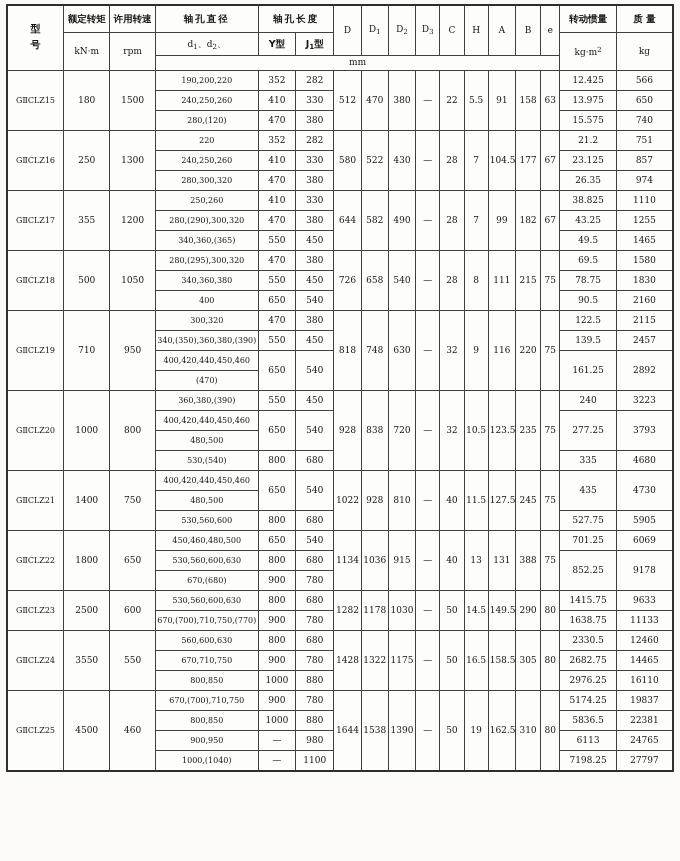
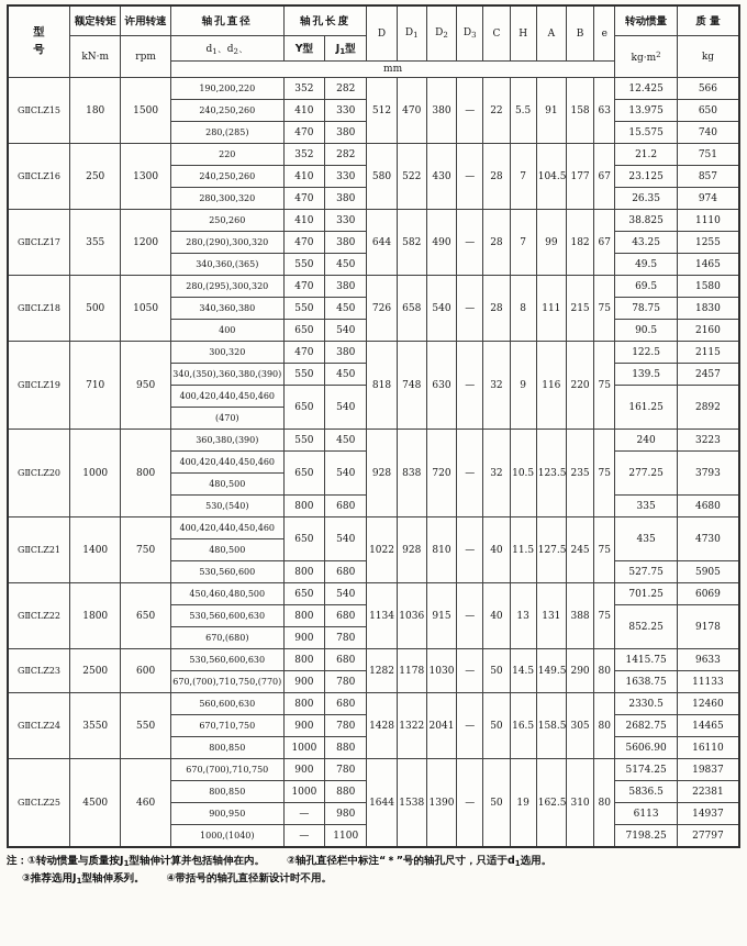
  型号	额定转矩	许用转速	轴孔直径	轴孔长度	D	D1	D2	D3	C	H	A	B	e	转动惯量	质 量
  kN·m	rpm	d1、d2、	Y型	J1型	kg·m2	kg
  mm
  GⅡCLZ15	180	1500	190,200,220	352	282	512	470	380	—	22	5.5	91	158	63	12.425	566
  240,250,260	410	330	13.975	650
- 280,(120)	470	380	15.575	740
+ 280,(285)	470	380	15.575	740
  GⅡCLZ16	250	1300	220	352	282	580	522	430	—	28	7	104.5	177	67	21.2	751
  240,250,260	410	330	23.125	857
  280,300,320	470	380	26.35	974
  GⅡCLZ17	355	1200	250,260	410	330	644	582	490	—	28	7	99	182	67	38.825	1110
  280,(290),300,320	470	380	43.25	1255
  340,360,(365)	550	450	49.5	1465
  GⅡCLZ18	500	1050	280,(295),300,320	470	380	726	658	540	—	28	8	111	215	75	69.5	1580
  340,360,380	550	450	78.75	1830
  400	650	540	90.5	2160
  GⅡCLZ19	710	950	300,320	470	380	818	748	630	—	32	9	116	220	75	122.5	2115
  340,(350),360,380,(390)	550	450	139.5	2457
  400,420,440,450,460	650	540	161.25	2892
  (470)
  GⅡCLZ20	1000	800	360,380,(390)	550	450	928	838	720	—	32	10.5	123.5	235	75	240	3223
  400,420,440,450,460	650	540	277.25	3793
  480,500
  530,(540)	800	680	335	4680
  GⅡCLZ21	1400	750	400,420,440,450,460	650	540	1022	928	810	—	40	11.5	127.5	245	75	435	4730
  480,500
  530,560,600	800	680	527.75	5905
  GⅡCLZ22	1800	650	450,460,480,500	650	540	1134	1036	915	—	40	13	131	388	75	701.25	6069
  530,560,600,630	800	680	852.25	9178
  670,(680)	900	780
  GⅡCLZ23	2500	600	530,560,600,630	800	680	1282	1178	1030	—	50	14.5	149.5	290	80	1415.75	9633
  670,(700),710,750,(770)	900	780	1638.75	11133
- GⅡCLZ24	3550	550	560,600,630	800	680	1428	1322	1175	—	50	16.5	158.5	305	80	2330.5	12460
+ GⅡCLZ24	3550	550	560,600,630	800	680	1428	1322	2041	—	50	16.5	158.5	305	80	2330.5	12460
  670,710,750	900	780	2682.75	14465
- 800,850	1000	880	2976.25	16110
+ 800,850	1000	880	5606.90	16110
  GⅡCLZ25	4500	460	670,(700),710,750	900	780	1644	1538	1390	—	50	19	162.5	310	80	5174.25	19837
  800,850	1000	880	5836.5	22381
- 900,950	—	980	6113	24765
+ 900,950	—	980	6113	14937
  1000,(1040)	—	1100	7198.25	27797
+ 注：①转动惯量与质量按J1型轴伸计算并包括轴伸在内。 ②轴孔直径栏中标注“＊”号的轴孔尺寸，只适于d1选用。
+ ③推荐选用J1型轴伸系列。 ④带括号的轴孔直径新设计时不用。
